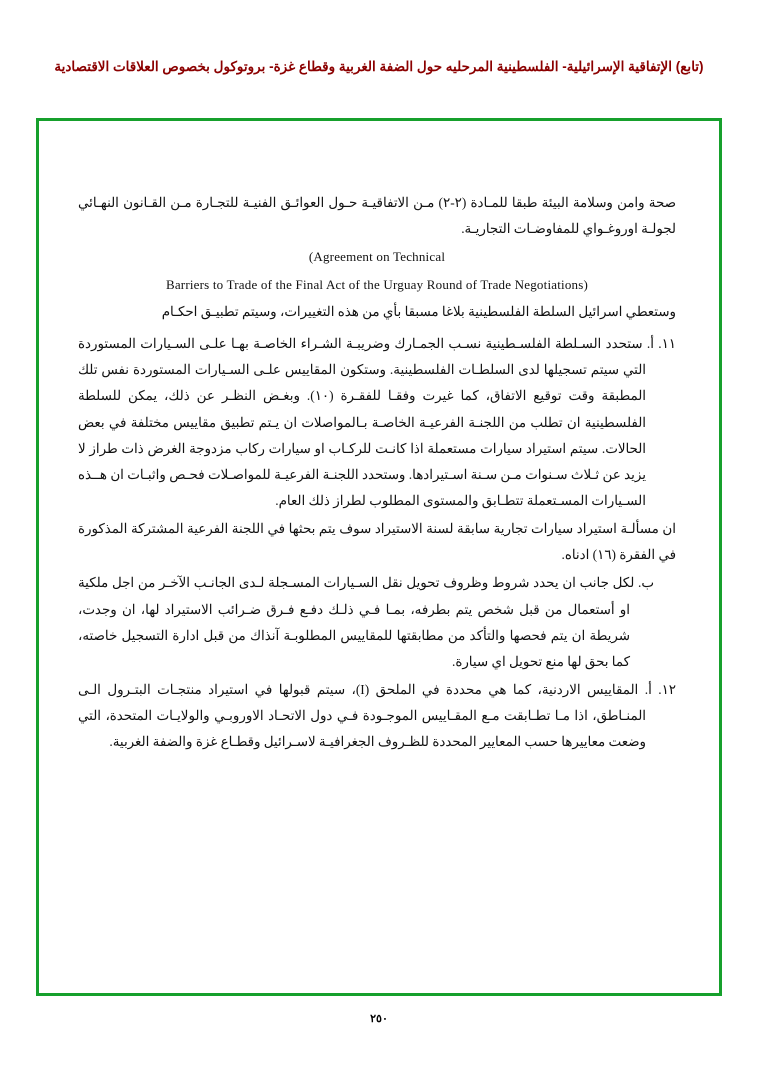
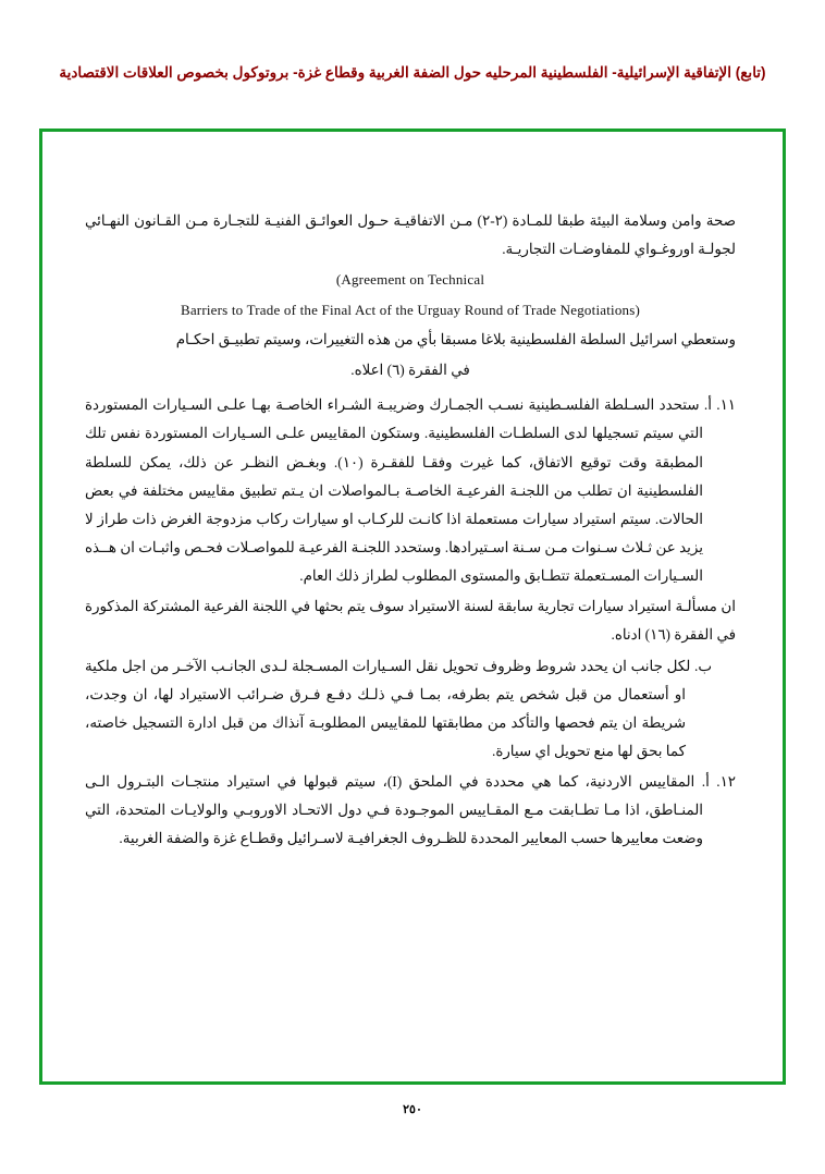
  (تابع) الإتفاقية الإسرائيلية- الفلسطينية المرحليه حول الضفة الغربية وقطاع غزة- بروتوكول بخصوص العلاقات الاقتصادية
  صحة وامن وسلامة البيئة طبقا للمـادة (٢-٢) مـن الاتفاقيـة حـول العوائـق الفنيـة للتجـارة مـن القـانون النهـائي لجولـة اوروغـواي للمفاوضـات التجاريـة.
  (Agreement on Technical
  Barriers to Trade of the Final Act of the Urguay Round of Trade Negotiations)
  وستعطي اسرائيل السلطة الفلسطينية بلاغا مسبقا بأي من هذه التغييرات، وسيتم تطبيـق احكـام
+ في الفقرة (٦) اعلاه.
  ١١. أ. ستحدد السـلطة الفلسـطينية نسـب الجمـارك وضريبـة الشـراء الخاصـة بهـا علـى السـيارات المستوردة التي سيتم تسجيلها لدى السلطـات الفلسطينية. وستكون المقاييس علـى السـيارات المستوردة نفس تلك المطبقة وقت توقيع الاتفاق، كما غيرت وفقـا للفقـرة (١٠). وبغـض النظـر عن ذلك، يمكن للسلطة الفلسطينية ان تطلب من اللجنـة الفرعيـة الخاصـة بـالمواصلات ان يـتم تطبيق مقاييس مختلفة في بعض الحالات. سيتم استيراد سيارات مستعملة اذا كانـت للركـاب او سيارات ركاب مزدوجة الغرض ذات طراز لا يزيد عن ثـلاث سـنوات مـن سـنة اسـتيرادها. وستحدد اللجنـة الفرعيـة للمواصـلات فحـص واثبـات ان هــذه السـيارات المسـتعملة تتطـابق والمستوى المطلوب لطراز ذلك العام.
  ان مسألـة استيراد سيارات تجارية سابقة لسنة الاستيراد سوف يتم بحثها في اللجنة الفرعية المشتركة المذكورة في الفقرة (١٦) ادناه.
  ب. لكل جانب ان يحدد شروط وظروف تحويل نقل السـيارات المسـجلة لـدى الجانـب الآخـر من اجل ملكية او أستعمال من قبل شخص يتم بطرفه، بمـا فـي ذلـك دفـع فـرق ضـرائب الاستيراد لها، ان وجدت، شريطة ان يتم فحصها والتأكد من مطابقتها للمقاييس المطلوبـة آنذاك من قبل ادارة التسجيل خاصته، كما بحق لها منع تحويل اي سيارة.
  ١٢. أ. المقاييس الاردنية، كما هي محددة في الملحق (I)، سيتم قبولها في استيراد منتجـات البتـرول الـى المنـاطق، اذا مـا تطـابقت مـع المقـاييس الموجـودة فـي دول الاتحـاد الاوروبـي والولايـات المتحدة، التي وضعت معاييرها حسب المعايير المحددة للظـروف الجغرافيـة لاسـرائيل وقطـاع غزة والضفة الغربية.
  ٢٥٠
